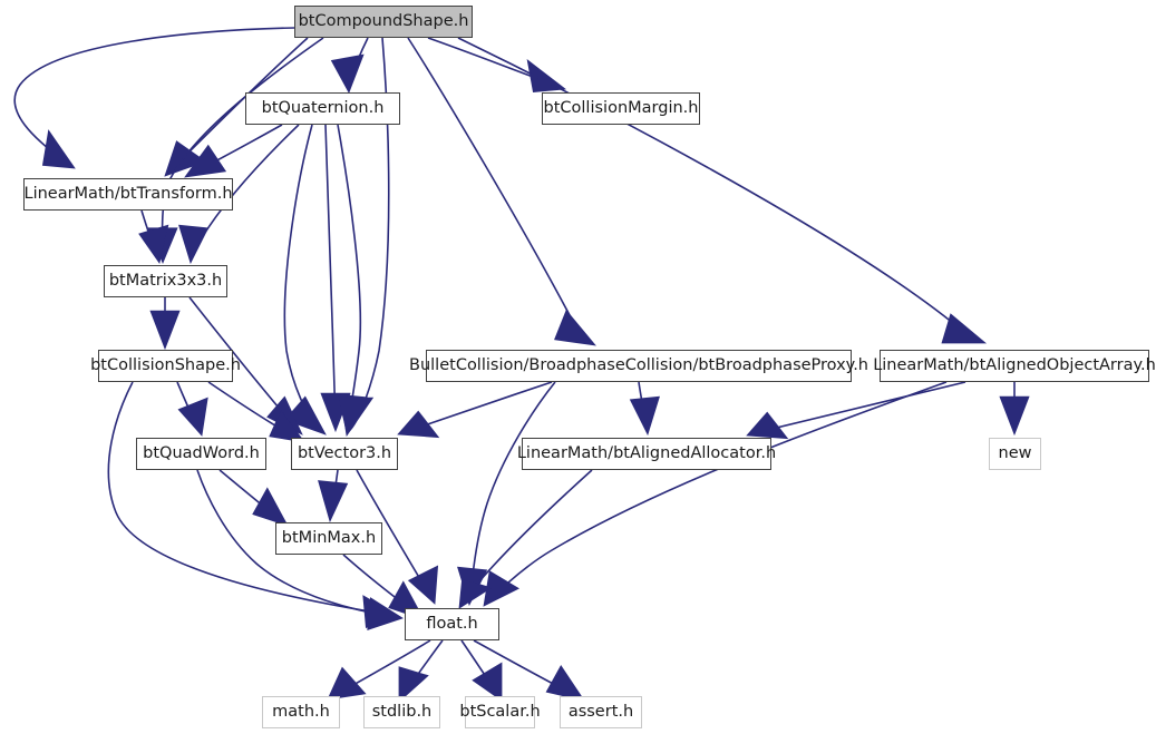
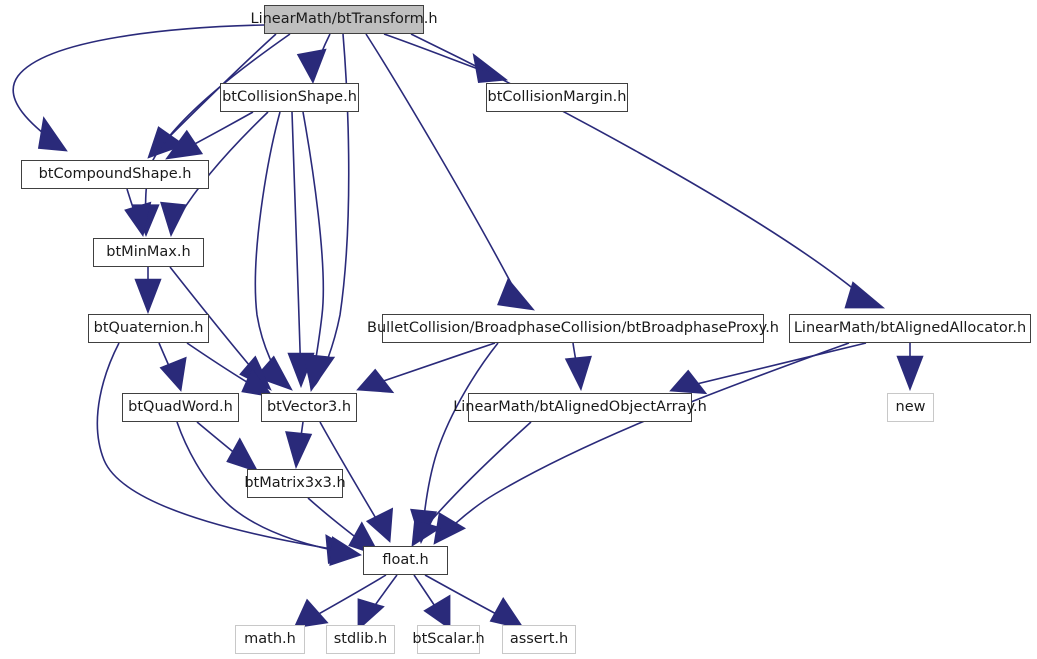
- btCompoundShape.h
+ LinearMath/btTransform.h
- btQuaternion.h
+ btCollisionShape.h
  btCollisionMargin.h
- LinearMath/btTransform.h
+ btCompoundShape.h
- btMatrix3x3.h
+ btMinMax.h
- btCollisionShape.h
+ btQuaternion.h
  BulletCollision/BroadphaseCollision/btBroadphaseProxy.h
- LinearMath/btAlignedObjectArray.h
+ LinearMath/btAlignedAllocator.h
  btQuadWord.h
  btVector3.h
- LinearMath/btAlignedAllocator.h
+ LinearMath/btAlignedObjectArray.h
  new
- btMinMax.h
+ btMatrix3x3.h
  float.h
  math.h
  stdlib.h
  btScalar.h
  assert.h
